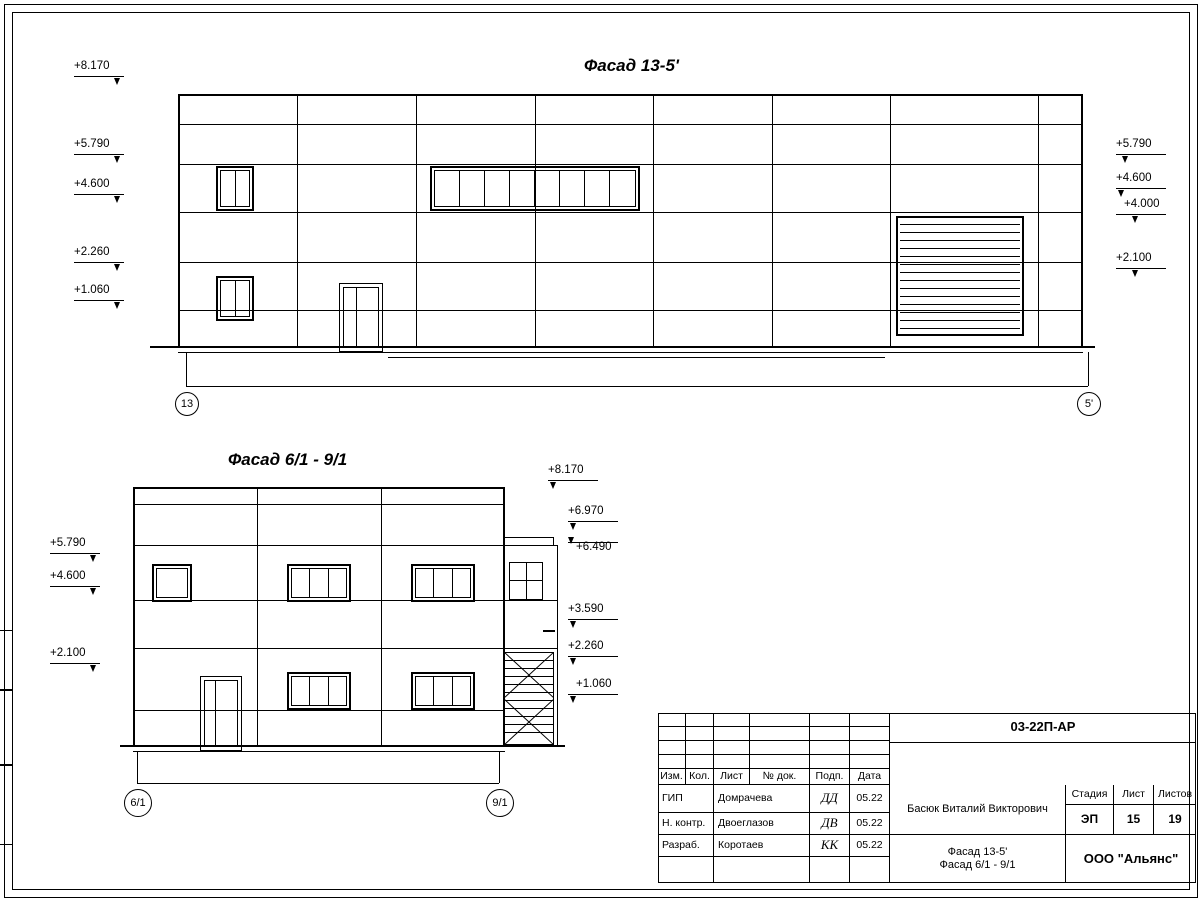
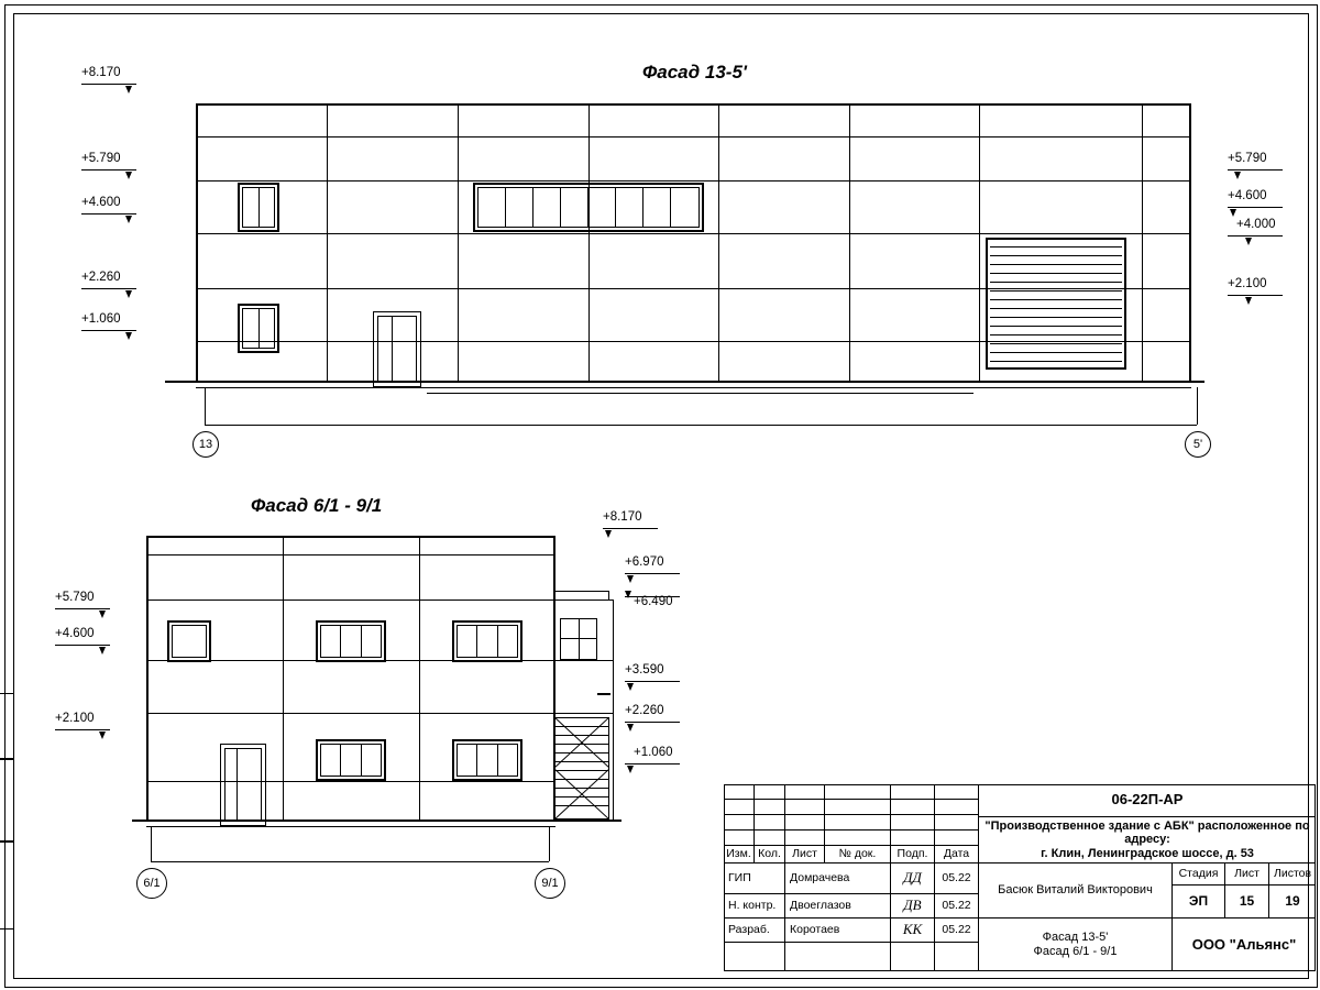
  Фасад 13-5'
  +8.170
  +5.790
  +4.600
  +2.260
  +1.060
  +5.790
  +4.600
  +4.000
  +2.100
  13
  5'
  Фасад 6/1 - 9/1
  +5.790
  +4.600
  +2.100
  +8.170
  +6.970
  +6.490
  +3.590
  +2.260
  +1.060
  6/1
  9/1
  Изм.
  Кол.
  Лист
  № док.
  Подп.
  Дата
  ГИП
  Домрачева
  ДД
  05.22
  Н. контр.
  Двоеглазов
  ДВ
  05.22
  Разраб.
  Коротаев
  КК
  05.22
- 03-22П-АР
+ 06-22П-АР
+ "Производственное здание с АБК" расположенное по адресу:
+ г. Клин, Ленинградское шоссе, д. 53
  Басюк Виталий Викторович
  Стадия
  Лист
  Листов
  ЭП
  15
  19
  Фасад 13-5'
  Фасад 6/1 - 9/1
  ООО "Альянс"
